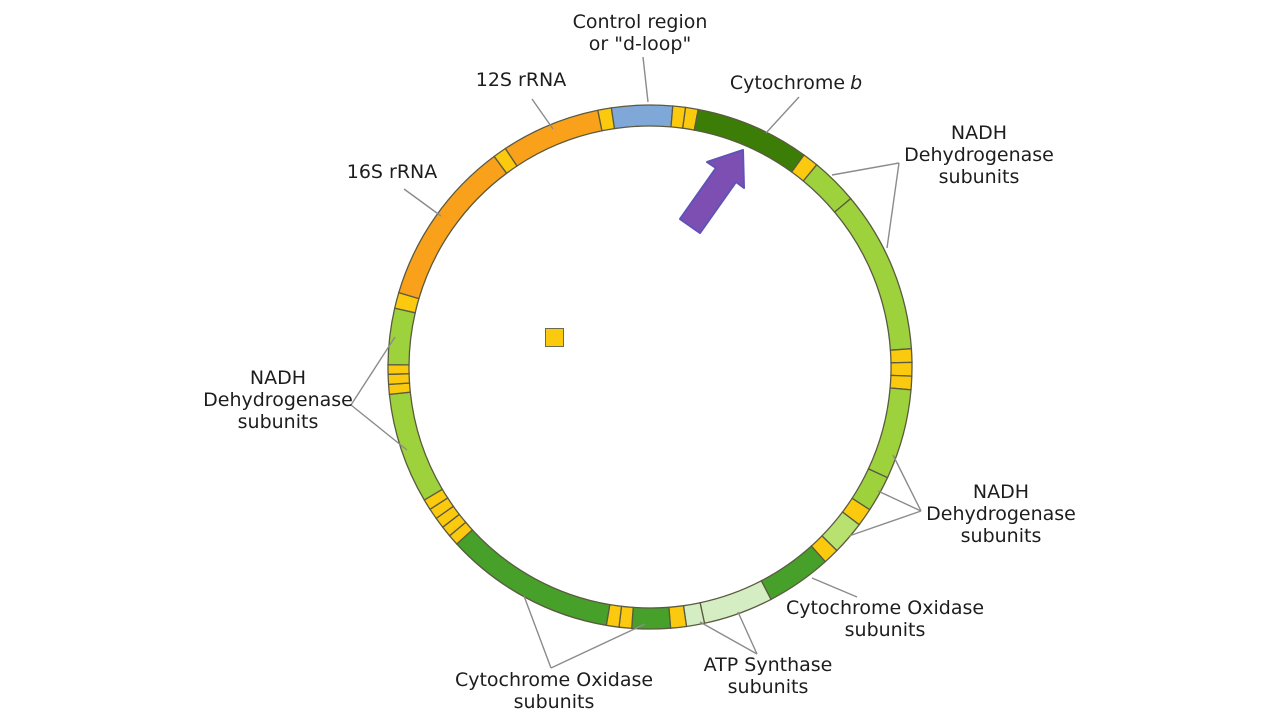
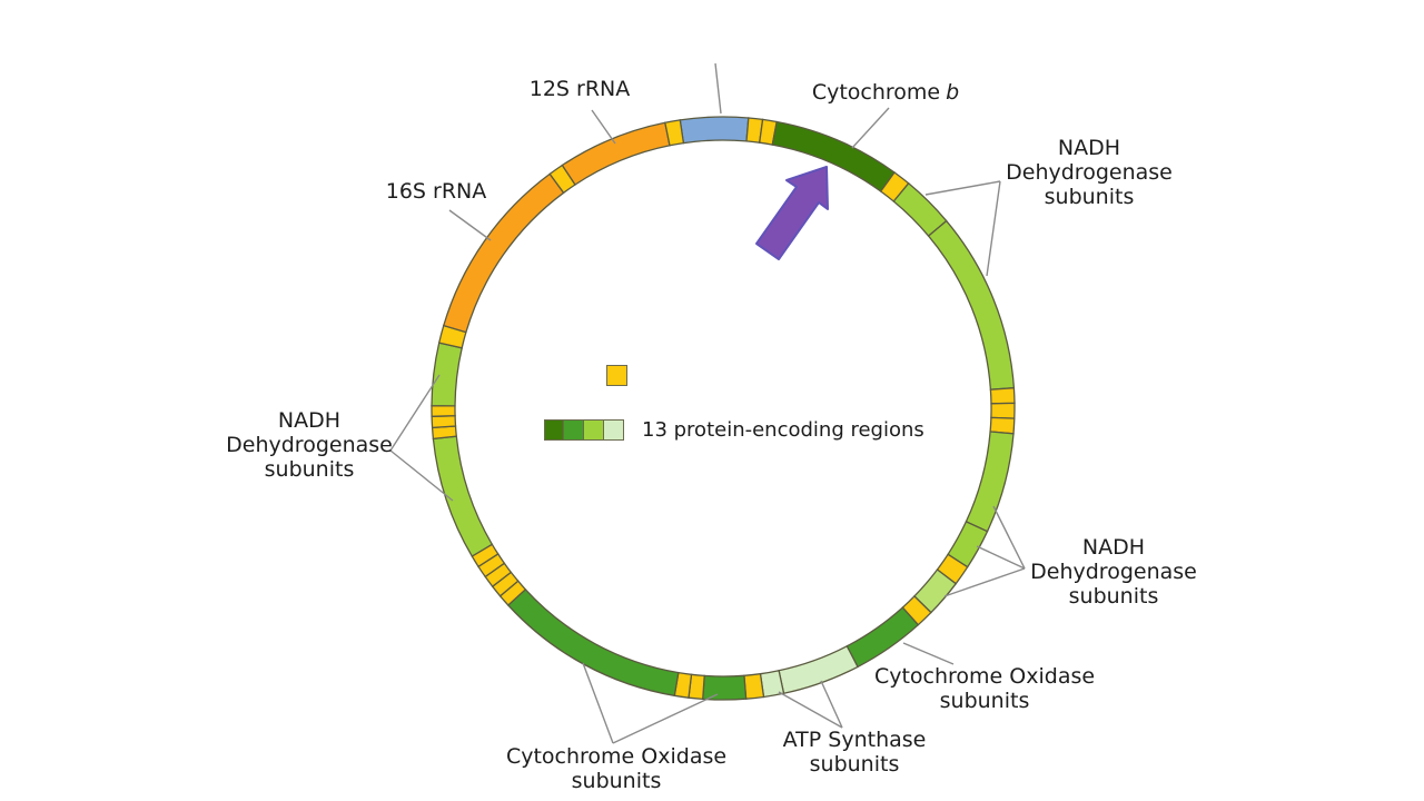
- Control region
- or "d-loop"
  12S rRNA
  16S rRNA
  Cytochrome b
  NADH
  Dehydrogenase
  subunits
  NADH
  Dehydrogenase
  subunits
  NADH
  Dehydrogenase
  subunits
  Cytochrome Oxidase
  subunits
  Cytochrome Oxidase
  subunits
  ATP Synthase
  subunits
+ 13 protein-encoding regions
